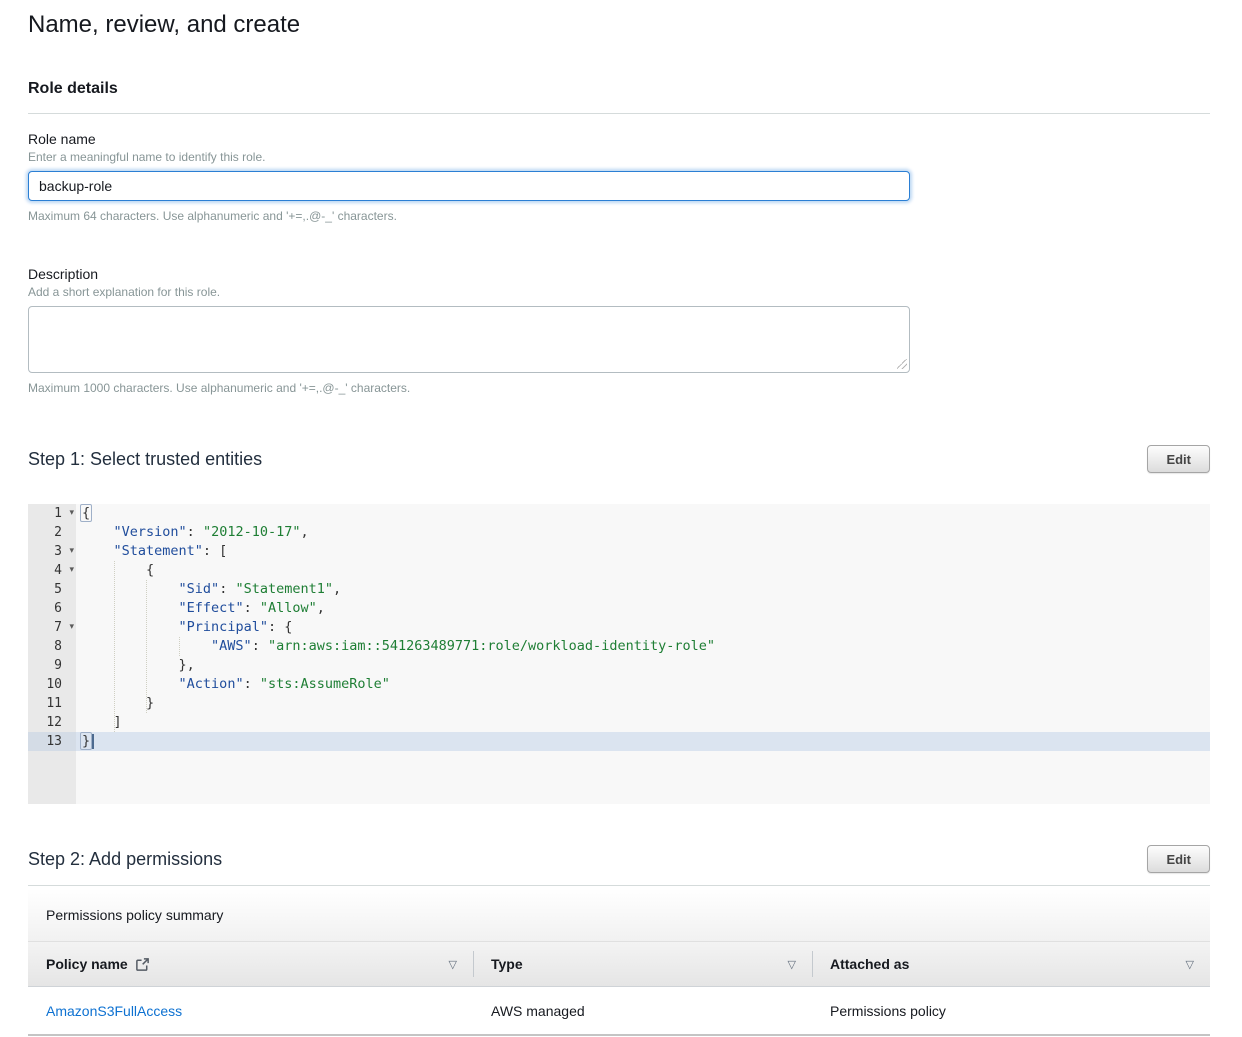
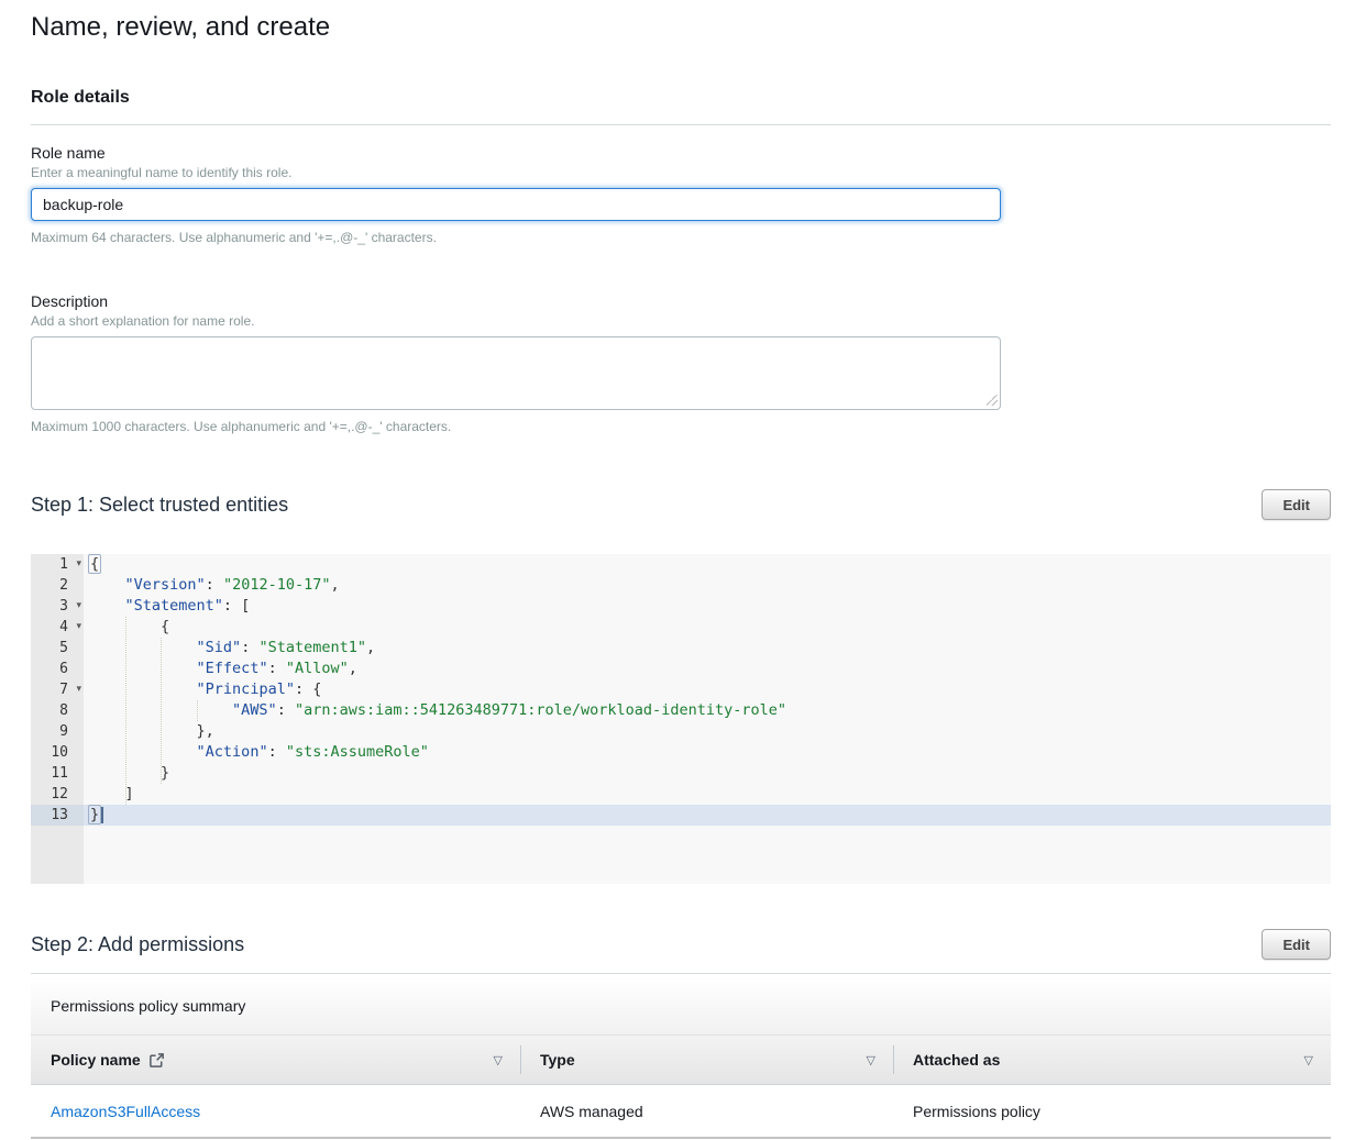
  Name, review, and create
  Role details
  Role name
  Enter a meaningful name to identify this role.
  backup-role
  Maximum 64 characters. Use alphanumeric and '+=,.@-_' characters.
  Description
- Add a short explanation for this role.
+ Add a short explanation for name role.
  Maximum 1000 characters. Use alphanumeric and '+=,.@-_' characters.
  Step 1: Select trusted entities
  Edit
  1
  ▾
  {
  2
  "Version": "2012-10-17",
  3
  ▾
  "Statement": [
  4
  ▾
  {
  5
  "Sid": "Statement1",
  6
  "Effect": "Allow",
  7
  ▾
  "Principal": {
  8
  "AWS": "arn:aws:iam::541263489771:role/workload-identity-role"
  9
  },
  10
  "Action": "sts:AssumeRole"
  11
  }
  12
  ]
  13
  }
  Step 2: Add permissions
  Edit
  Permissions policy summary
  Policy name
  ▽
  Type
  ▽
  Attached as
  ▽
  AmazonS3FullAccess
  AWS managed
  Permissions policy
